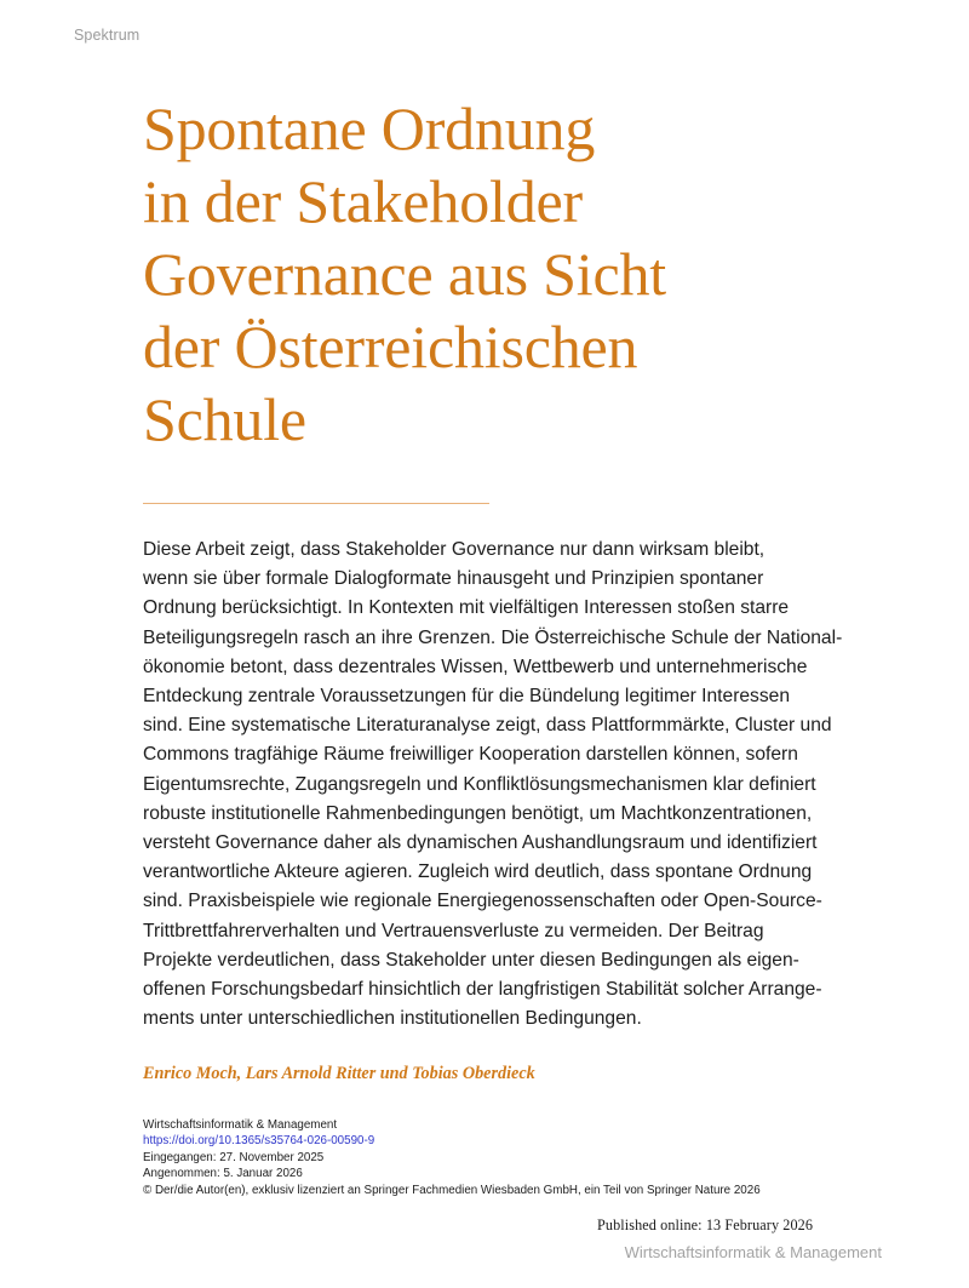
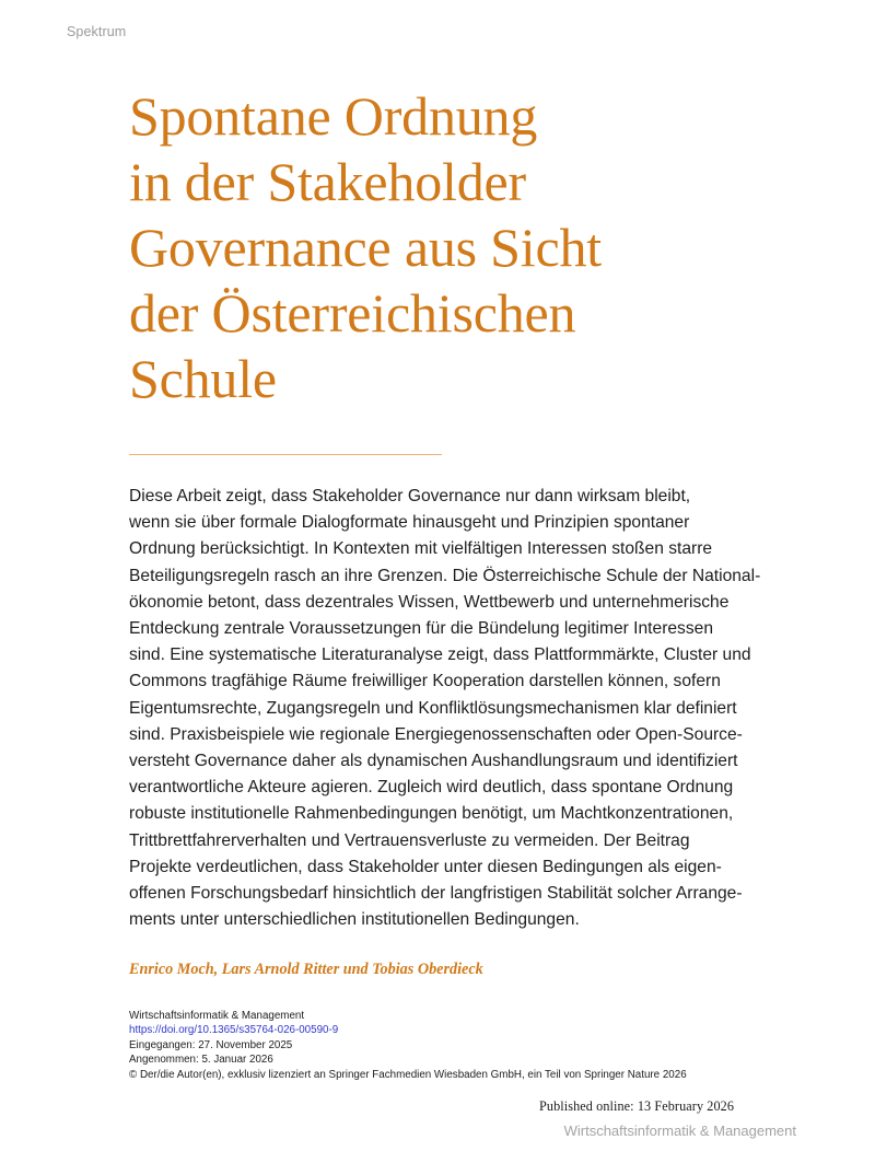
  Spektrum
  Spontane Ordnung
  in der Stakeholder
  Governance aus Sicht
  der Österreichischen
  Schule
  Diese Arbeit zeigt, dass Stakeholder Governance nur dann wirksam bleibt,
  wenn sie über formale Dialogformate hinausgeht und Prinzipien spontaner
  Ordnung berücksichtigt. In Kontexten mit vielfältigen Interessen stoßen starre
  Beteiligungsregeln rasch an ihre Grenzen. Die Österreichische Schule der National-
  ökonomie betont, dass dezentrales Wissen, Wettbewerb und unternehmerische
  Entdeckung zentrale Voraussetzungen für die Bündelung legitimer Interessen
  sind. Eine systematische Literaturanalyse zeigt, dass Plattformmärkte, Cluster und
  Commons tragfähige Räume freiwilliger Kooperation darstellen können, sofern
  Eigentumsrechte, Zugangsregeln und Konfliktlösungsmechanismen klar definiert
- robuste institutionelle Rahmenbedingungen benötigt, um Machtkonzentrationen,
+ sind. Praxisbeispiele wie regionale Energiegenossenschaften oder Open-Source-
  versteht Governance daher als dynamischen Aushandlungsraum und identifiziert
  verantwortliche Akteure agieren. Zugleich wird deutlich, dass spontane Ordnung
- sind. Praxisbeispiele wie regionale Energiegenossenschaften oder Open-Source-
+ robuste institutionelle Rahmenbedingungen benötigt, um Machtkonzentrationen,
  Trittbrettfahrerverhalten und Vertrauensverluste zu vermeiden. Der Beitrag
  Projekte verdeutlichen, dass Stakeholder unter diesen Bedingungen als eigen-
  offenen Forschungsbedarf hinsichtlich der langfristigen Stabilität solcher Arrange-
  ments unter unterschiedlichen institutionellen Bedingungen.
  Enrico Moch, Lars Arnold Ritter und Tobias Oberdieck
  Wirtschaftsinformatik & Management
  https://doi.org/10.1365/s35764-026-00590-9
  Eingegangen: 27. November 2025
  Angenommen: 5. Januar 2026
  © Der/die Autor(en), exklusiv lizenziert an Springer Fachmedien Wiesbaden GmbH, ein Teil von Springer Nature 2026
  Published online: 13 February 2026
  Wirtschaftsinformatik & Management
